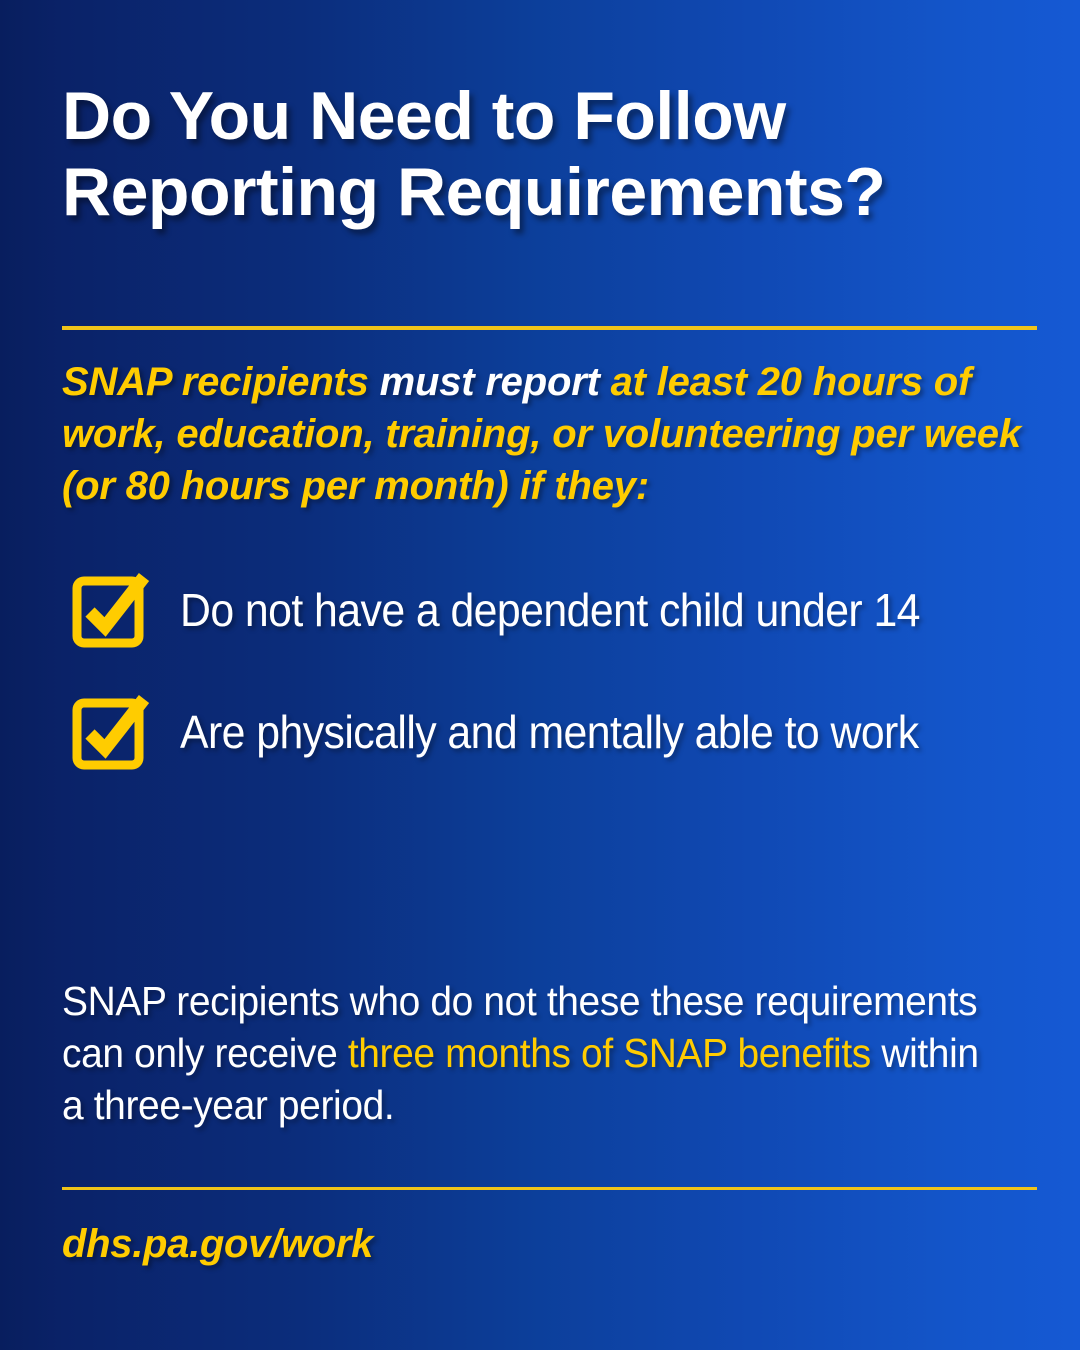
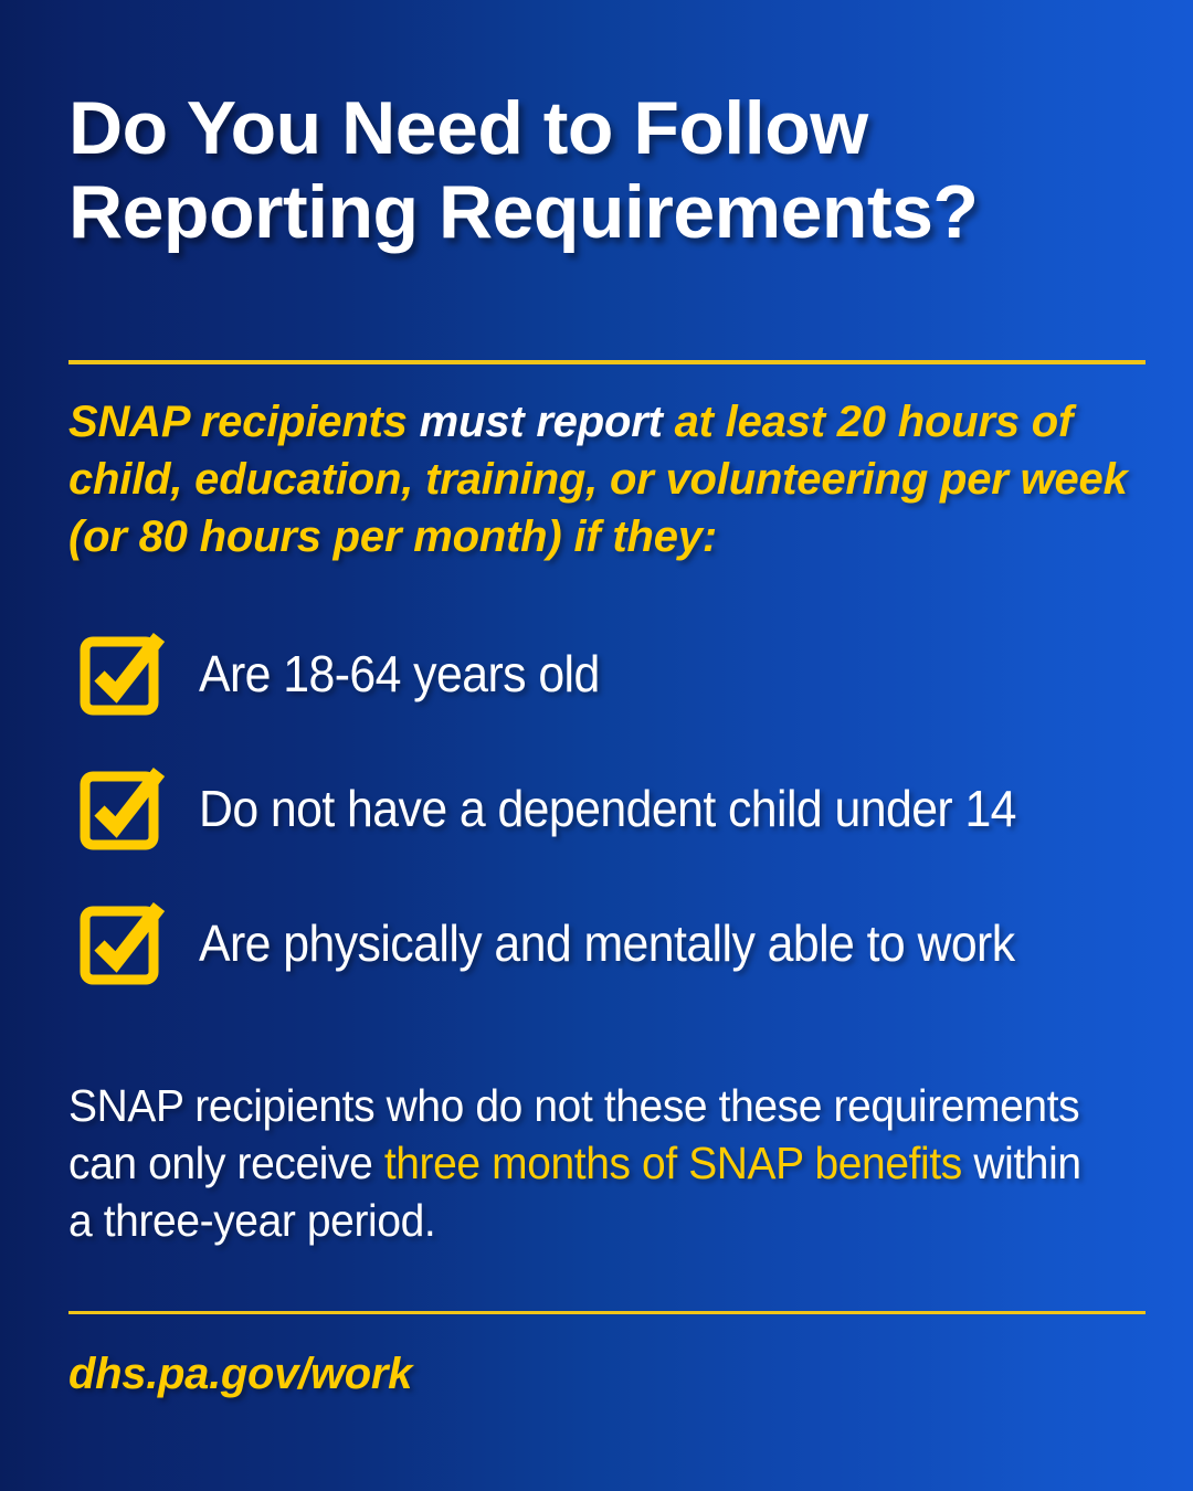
  Do You Need to Follow
  Reporting Requirements?
- SNAP recipients must report at least 20 hours of work, education, training, or volunteering per week (or 80 hours per month) if they:
+ SNAP recipients must report at least 20 hours of child, education, training, or volunteering per week (or 80 hours per month) if they:
+ Are 18-64 years old
  Do not have a dependent child under 14
  Are physically and mentally able to work
  SNAP recipients who do not these these requirements can only receive three months of SNAP benefits within a three-year period.
  dhs.pa.gov/work
